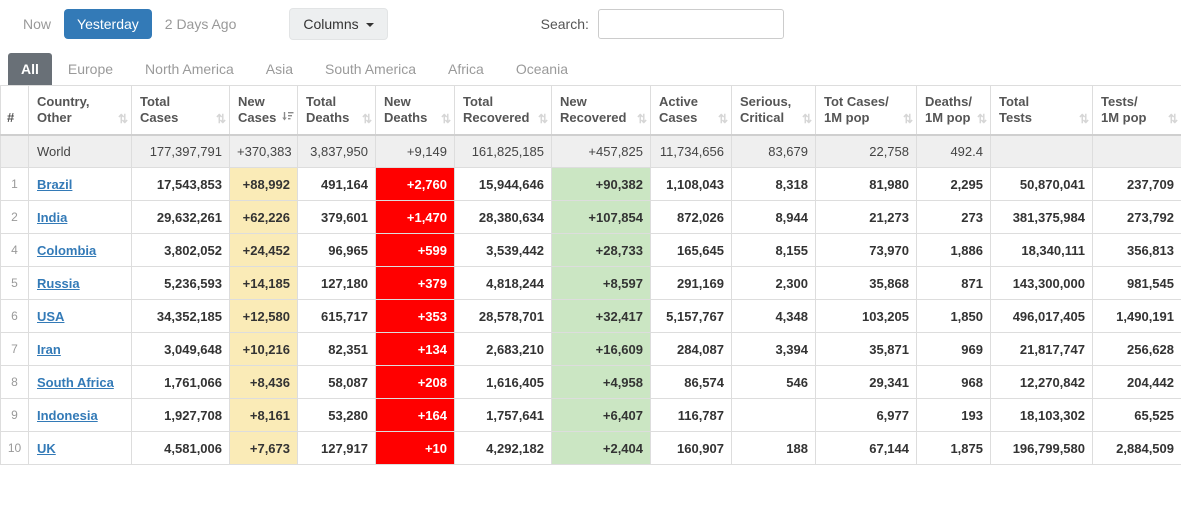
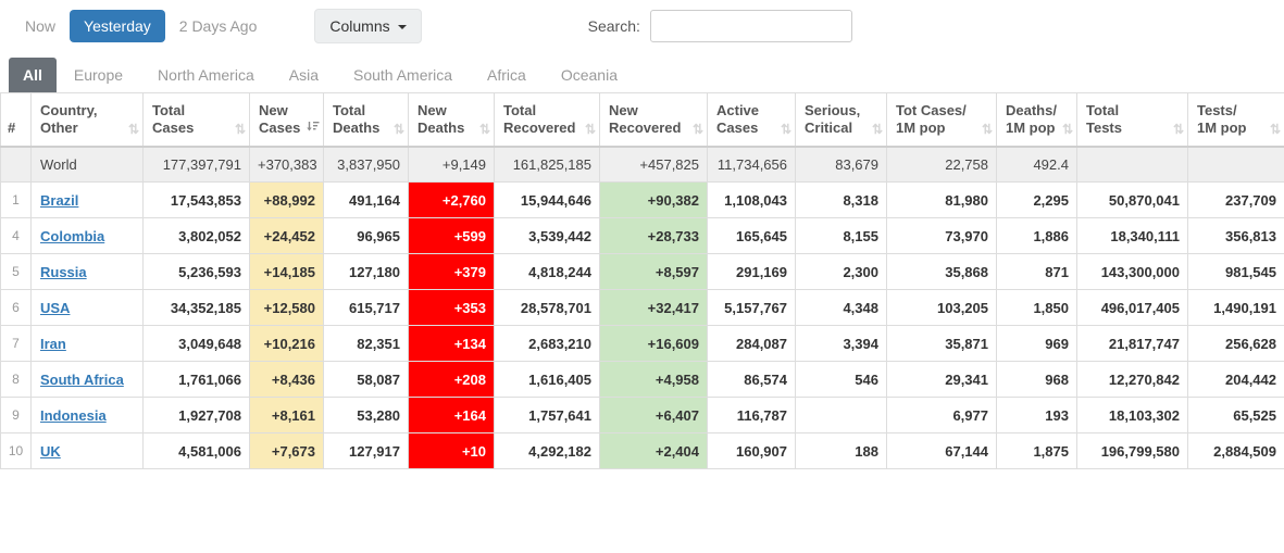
  Now
  Yesterday
  2 Days Ago
  Columns
  Search:
  All
  Europe
  North America
  Asia
  South America
  Africa
  Oceania
  #	Country, Other ⇅	Total Cases ⇅	New Cases	Total Deaths ⇅	New Deaths ⇅	Total Recovered ⇅	New Recovered ⇅	Active Cases ⇅	Serious, Critical ⇅	Tot Cases/ 1M pop ⇅	Deaths/ 1M pop ⇅	Total Tests ⇅	Tests/ 1M pop ⇅
  	World	177,397,791	+370,383	3,837,950	+9,149	161,825,185	+457,825	11,734,656	83,679	22,758	492.4
  1	Brazil	17,543,853	+88,992	491,164	+2,760	15,944,646	+90,382	1,108,043	8,318	81,980	2,295	50,870,041	237,709
- 2	India	29,632,261	+62,226	379,601	+1,470	28,380,634	+107,854	872,026	8,944	21,273	273	381,375,984	273,792
  4	Colombia	3,802,052	+24,452	96,965	+599	3,539,442	+28,733	165,645	8,155	73,970	1,886	18,340,111	356,813
  5	Russia	5,236,593	+14,185	127,180	+379	4,818,244	+8,597	291,169	2,300	35,868	871	143,300,000	981,545
  6	USA	34,352,185	+12,580	615,717	+353	28,578,701	+32,417	5,157,767	4,348	103,205	1,850	496,017,405	1,490,191
  7	Iran	3,049,648	+10,216	82,351	+134	2,683,210	+16,609	284,087	3,394	35,871	969	21,817,747	256,628
  8	South Africa	1,761,066	+8,436	58,087	+208	1,616,405	+4,958	86,574	546	29,341	968	12,270,842	204,442
  9	Indonesia	1,927,708	+8,161	53,280	+164	1,757,641	+6,407	116,787		6,977	193	18,103,302	65,525
  10	UK	4,581,006	+7,673	127,917	+10	4,292,182	+2,404	160,907	188	67,144	1,875	196,799,580	2,884,509
